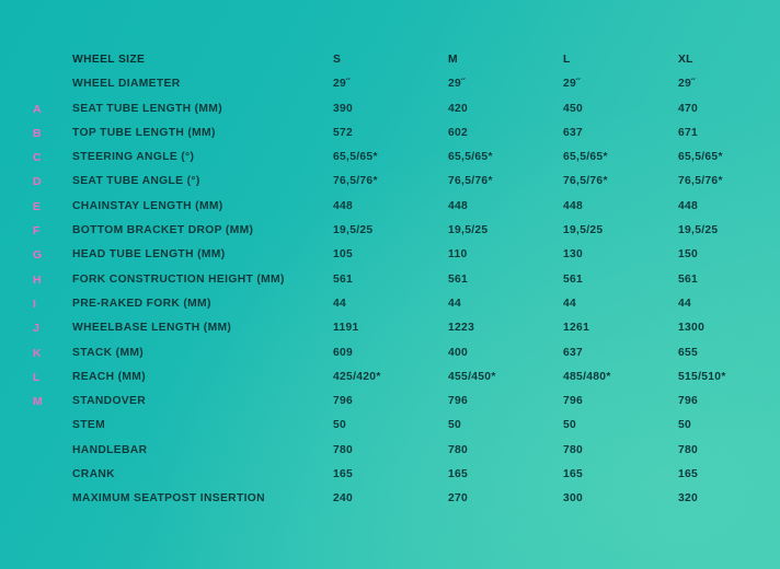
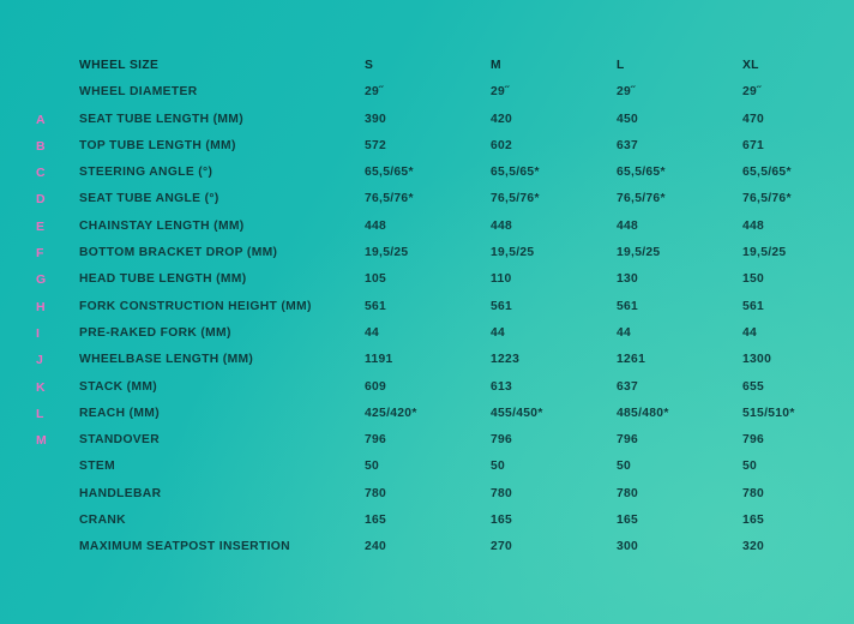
  	WHEEL SIZE	S	M	L	XL
  	WHEEL DIAMETER	29˝	29˝	29˝	29˝
  A	SEAT TUBE LENGTH (MM)	390	420	450	470
  B	TOP TUBE LENGTH (MM)	572	602	637	671
  C	STEERING ANGLE (°)	65,5/65*	65,5/65*	65,5/65*	65,5/65*
  D	SEAT TUBE ANGLE (°)	76,5/76*	76,5/76*	76,5/76*	76,5/76*
  E	CHAINSTAY LENGTH (MM)	448	448	448	448
  F	BOTTOM BRACKET DROP (MM)	19,5/25	19,5/25	19,5/25	19,5/25
  G	HEAD TUBE LENGTH (MM)	105	110	130	150
  H	FORK CONSTRUCTION HEIGHT (MM)	561	561	561	561
  I	PRE-RAKED FORK (MM)	44	44	44	44
  J	WHEELBASE LENGTH (MM)	1191	1223	1261	1300
- K	STACK (MM)	609	400	637	655
+ K	STACK (MM)	609	613	637	655
  L	REACH (MM)	425/420*	455/450*	485/480*	515/510*
  M	STANDOVER	796	796	796	796
  	STEM	50	50	50	50
  	HANDLEBAR	780	780	780	780
  	CRANK	165	165	165	165
  	MAXIMUM SEATPOST INSERTION	240	270	300	320
